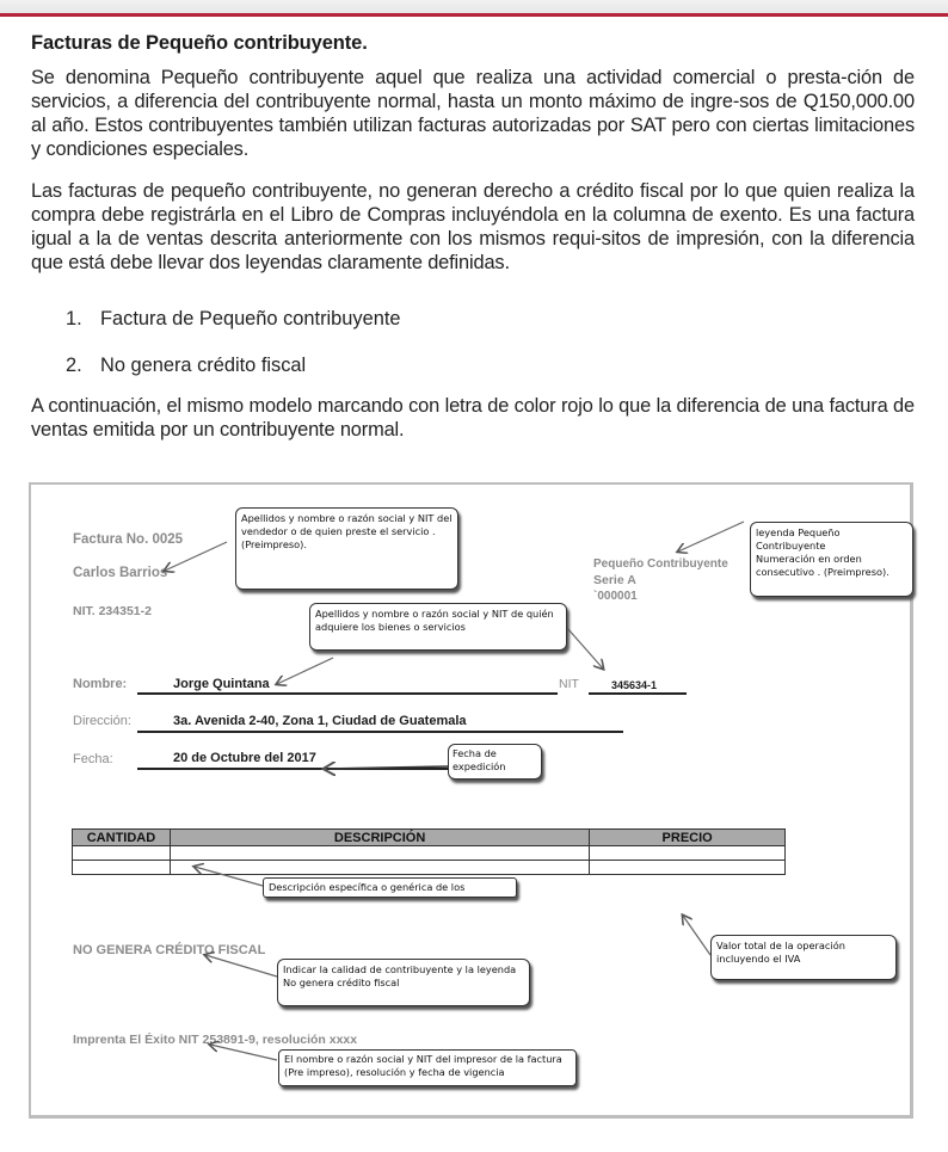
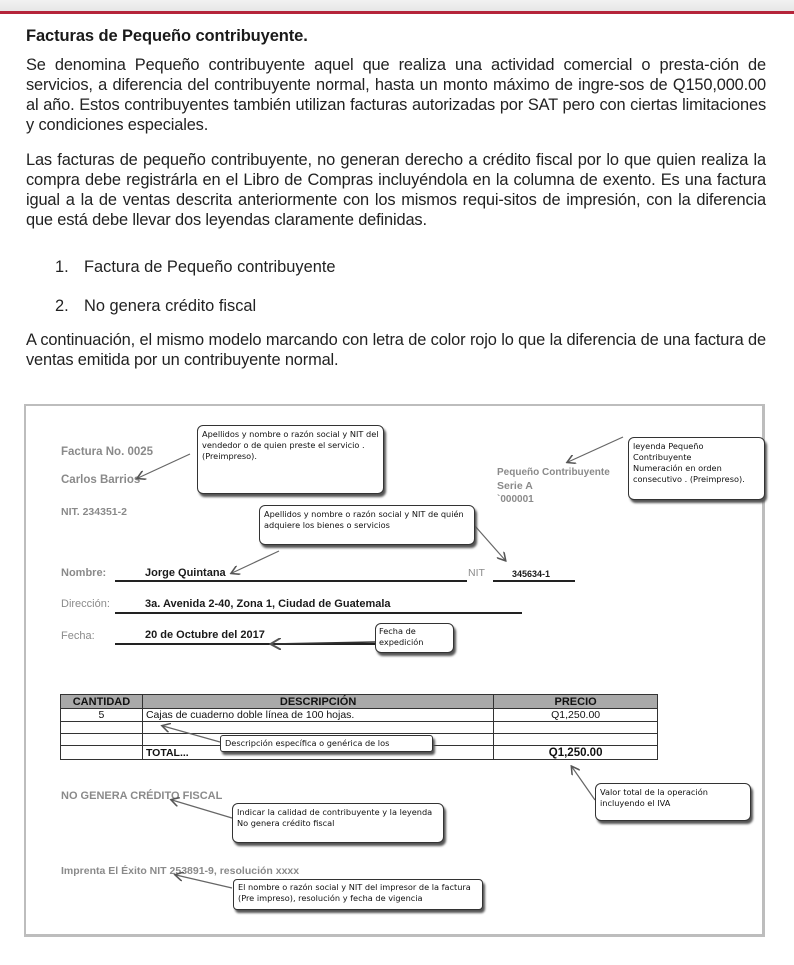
  Facturas de Pequeño contribuyente.
  Se denomina Pequeño contribuyente aquel que realiza una actividad comercial o presta-ción de servicios, a diferencia del contribuyente normal, hasta un monto máximo de ingre-sos de Q150,000.00 al año. Estos contribuyentes también utilizan facturas autorizadas por SAT pero con ciertas limitaciones y condiciones especiales.
  Las facturas de pequeño contribuyente, no generan derecho a crédito fiscal por lo que quien realiza la compra debe registrárla en el Libro de Compras incluyéndola en la columna de exento. Es una factura igual a la de ventas descrita anteriormente con los mismos requi-sitos de impresión, con la diferencia que está debe llevar dos leyendas claramente definidas.
  1. Factura de Pequeño contribuyente
  2. No genera crédito fiscal
  A continuación, el mismo modelo marcando con letra de color rojo lo que la diferencia de una factura de ventas emitida por un contribuyente normal.
  Factura No. 0025
  Carlos Barrios
  NIT. 234351-2
  Pequeño Contribuyente
  Serie A
  `000001
  Nombre:
  Jorge Quintana
  NIT
  345634-1
  Dirección:
  3a. Avenida 2-40, Zona 1, Ciudad de Guatemala
  Fecha:
  20 de Octubre del 2017
  CANTIDAD	DESCRIPCIÓN	PRECIO
+ 5	Cajas de cuaderno doble línea de 100 hojas.	Q1,250.00
+ 	TOTAL...	Q1,250.00
  NO GENERA CRÉDITO FISCAL
  Imprenta El Éxito NIT 253891-9, resolución xxxx
  Apellidos y nombre o razón social y NIT del vendedor o de quien preste el servicio .
  (Preimpreso).
  Apellidos y nombre o razón social y NIT de quién adquiere los bienes o servicios
  leyenda Pequeño Contribuyente
  Numeración en orden consecutivo . (Preimpreso).
  Fecha de expedición
  Descripción específica o genérica de los
  Valor total de la operación incluyendo el IVA
  Indicar la calidad de contribuyente y la leyenda No genera crédito fiscal
  El nombre o razón social y NIT del impresor de la factura (Pre impreso), resolución y fecha de vigencia
